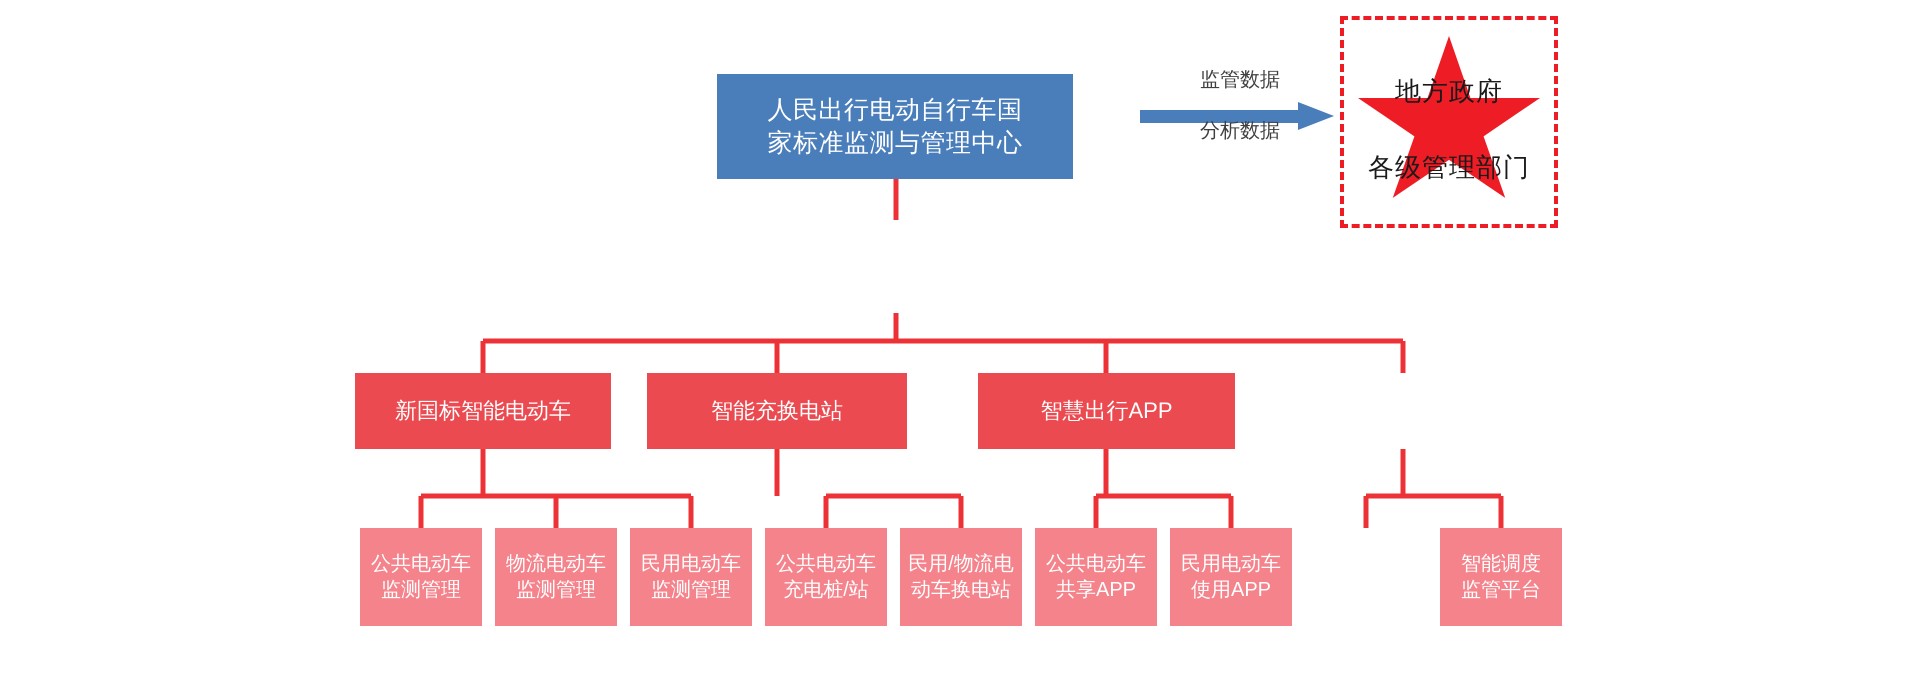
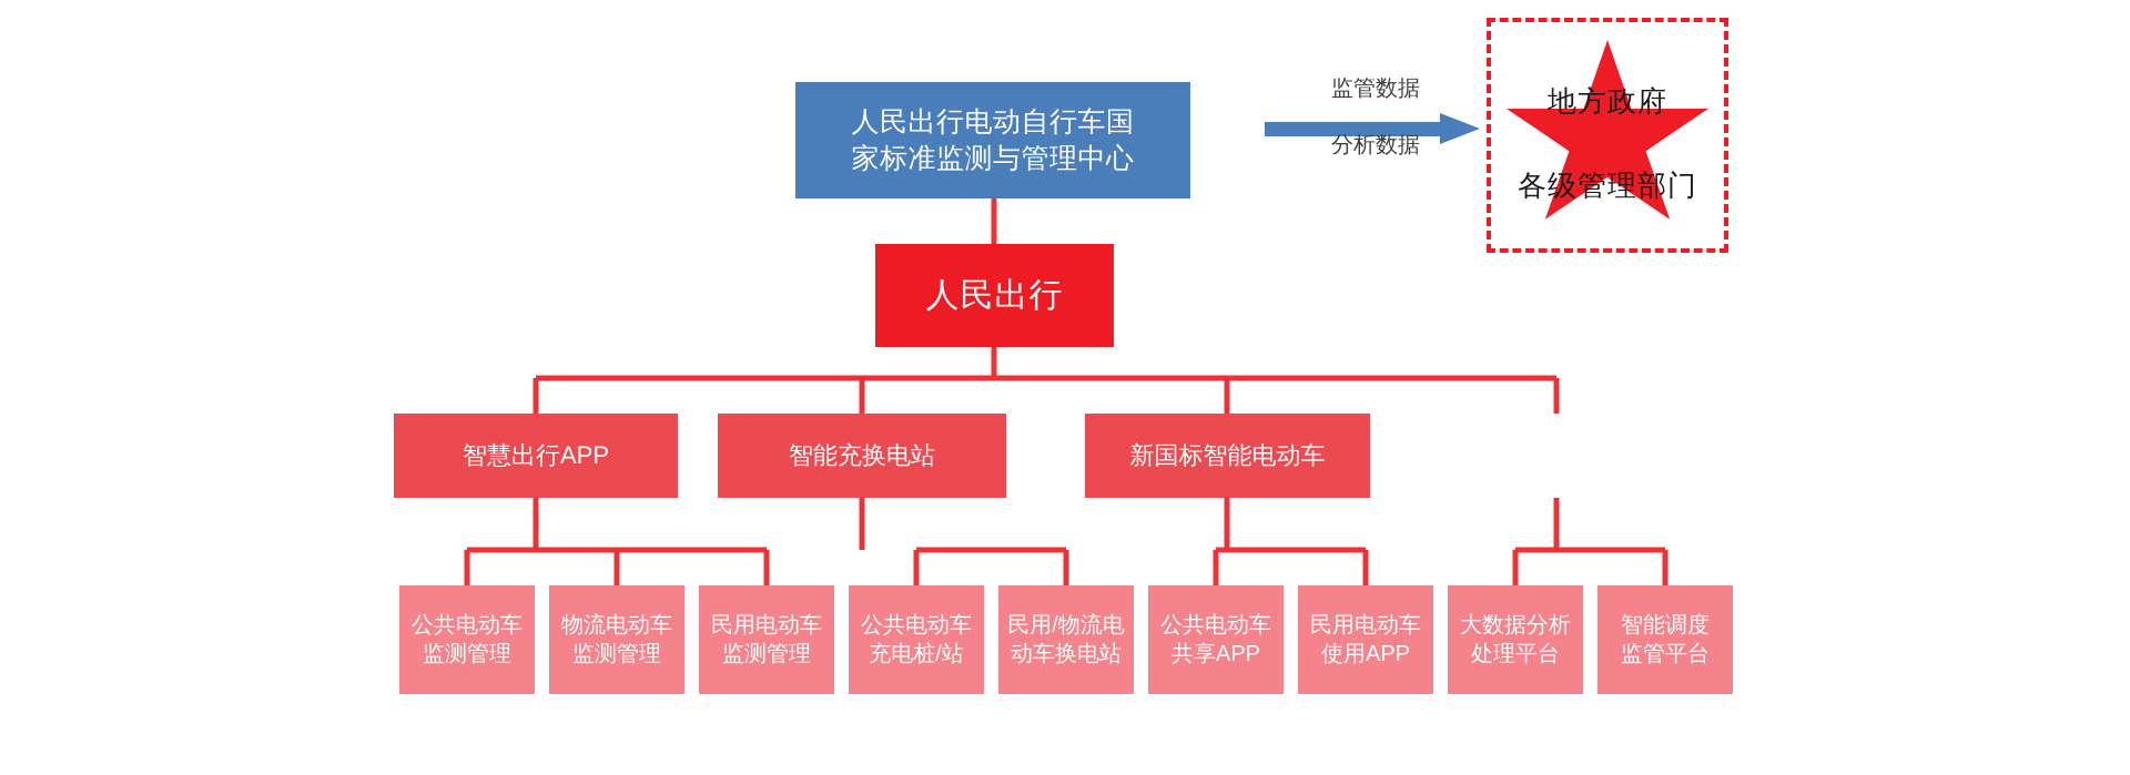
  人民出行电动自行车国
  家标准监测与管理中心
  监管数据
  分析数据
  地方政府
  各级管理部门
+ 人民出行
- 新国标智能电动车
+ 智慧出行APP
  智能充换电站
- 智慧出行APP
+ 新国标智能电动车
  公共电动车
  监测管理
  物流电动车
  监测管理
  民用电动车
  监测管理
  公共电动车
  充电桩/站
  民用/物流电
  动车换电站
  公共电动车
  共享APP
  民用电动车
  使用APP
+ 大数据分析
+ 处理平台
  智能调度
  监管平台
